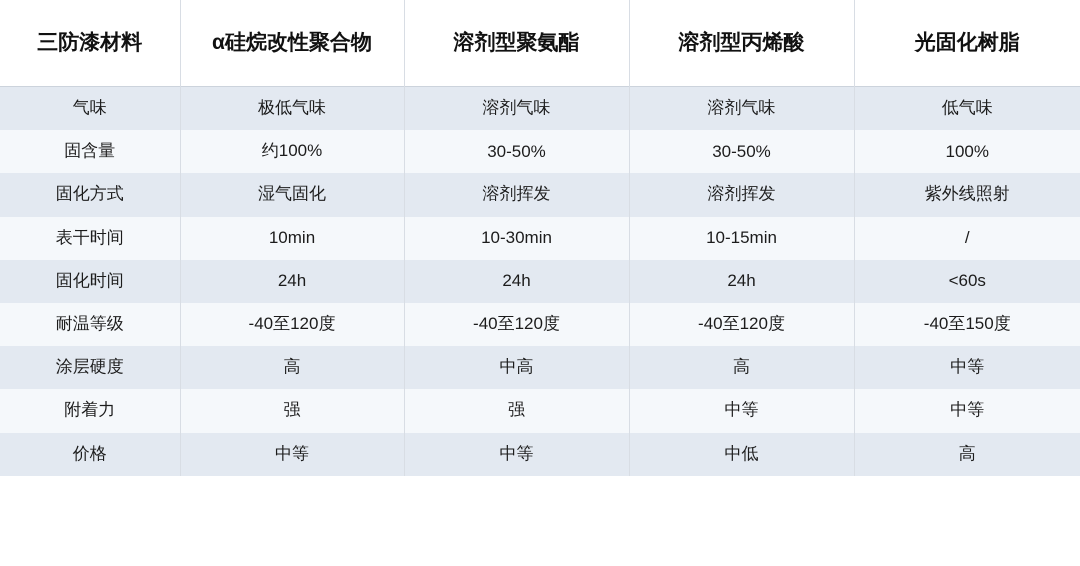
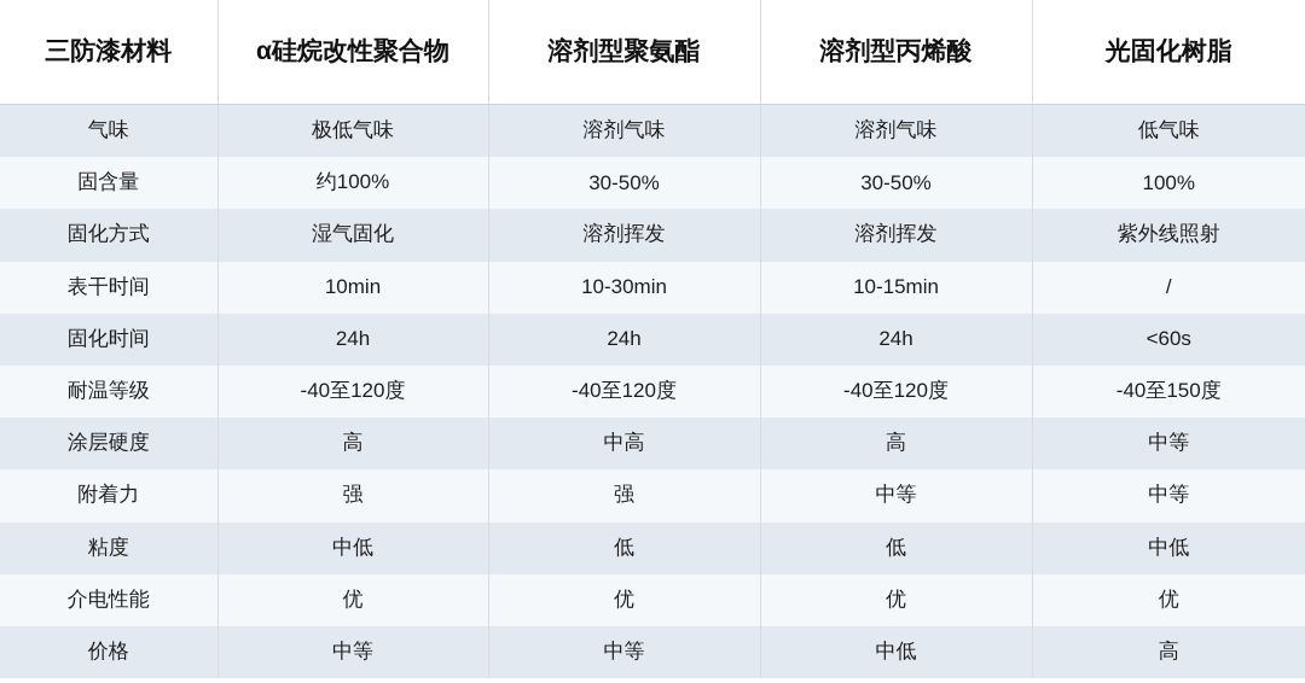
  三防漆材料	α硅烷改性聚合物	溶剂型聚氨酯	溶剂型丙烯酸	光固化树脂
  气味	极低气味	溶剂气味	溶剂气味	低气味
  固含量	约100%	30-50%	30-50%	100%
  固化方式	湿气固化	溶剂挥发	溶剂挥发	紫外线照射
  表干时间	10min	10-30min	10-15min	/
  固化时间	24h	24h	24h	<60s
  耐温等级	-40至120度	-40至120度	-40至120度	-40至150度
  涂层硬度	高	中高	高	中等
  附着力	强	强	中等	中等
+ 粘度	中低	低	低	中低
+ 介电性能	优	优	优	优
  价格	中等	中等	中低	高
